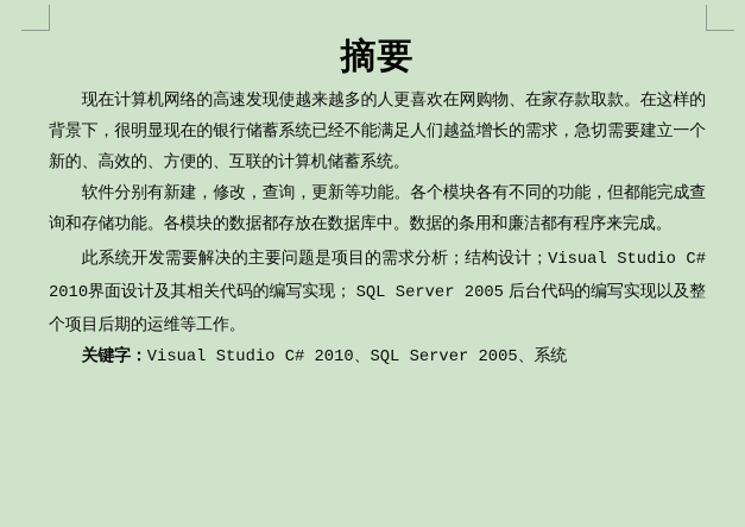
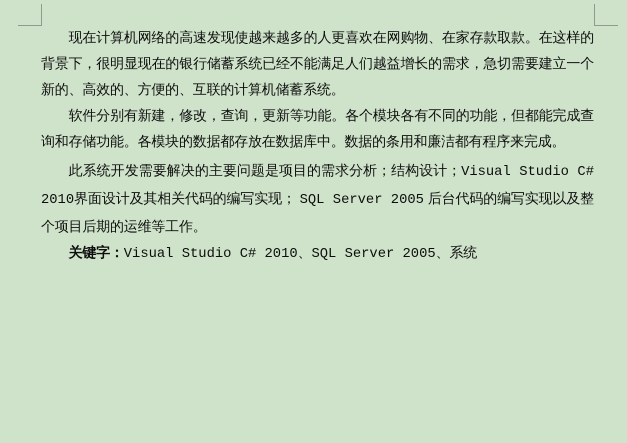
- 摘要
  现在计算机网络的高速发现使越来越多的人更喜欢在网购物、在家存款取款。在这样的背景下，很明显现在的银行储蓄系统已经不能满足人们越益增长的需求，急切需要建立一个新的、高效的、方便的、互联的计算机储蓄系统。
  软件分别有新建，修改，查询，更新等功能。各个模块各有不同的功能，但都能完成查询和存储功能。各模块的数据都存放在数据库中。数据的条用和廉洁都有程序来完成。
  此系统开发需要解决的主要问题是项目的需求分析；结构设计；Visual Studio C# 2010界面设计及其相关代码的编写实现； SQL Server 2005 后台代码的编写实现以及整个项目后期的运维等工作。
  关键字：Visual Studio C# 2010、SQL Server 2005、系统
